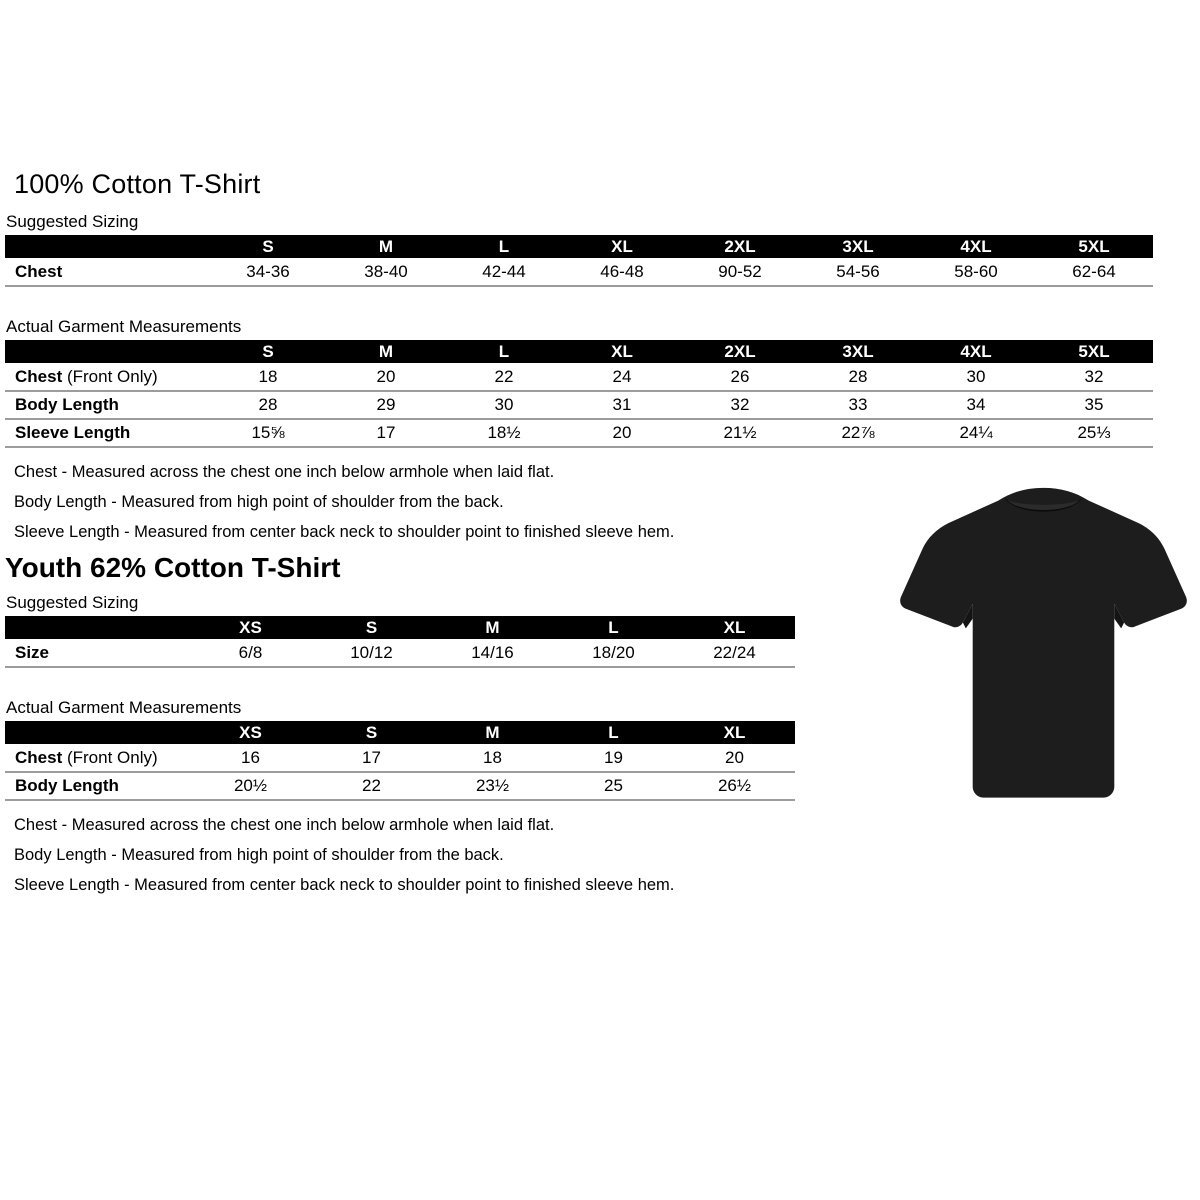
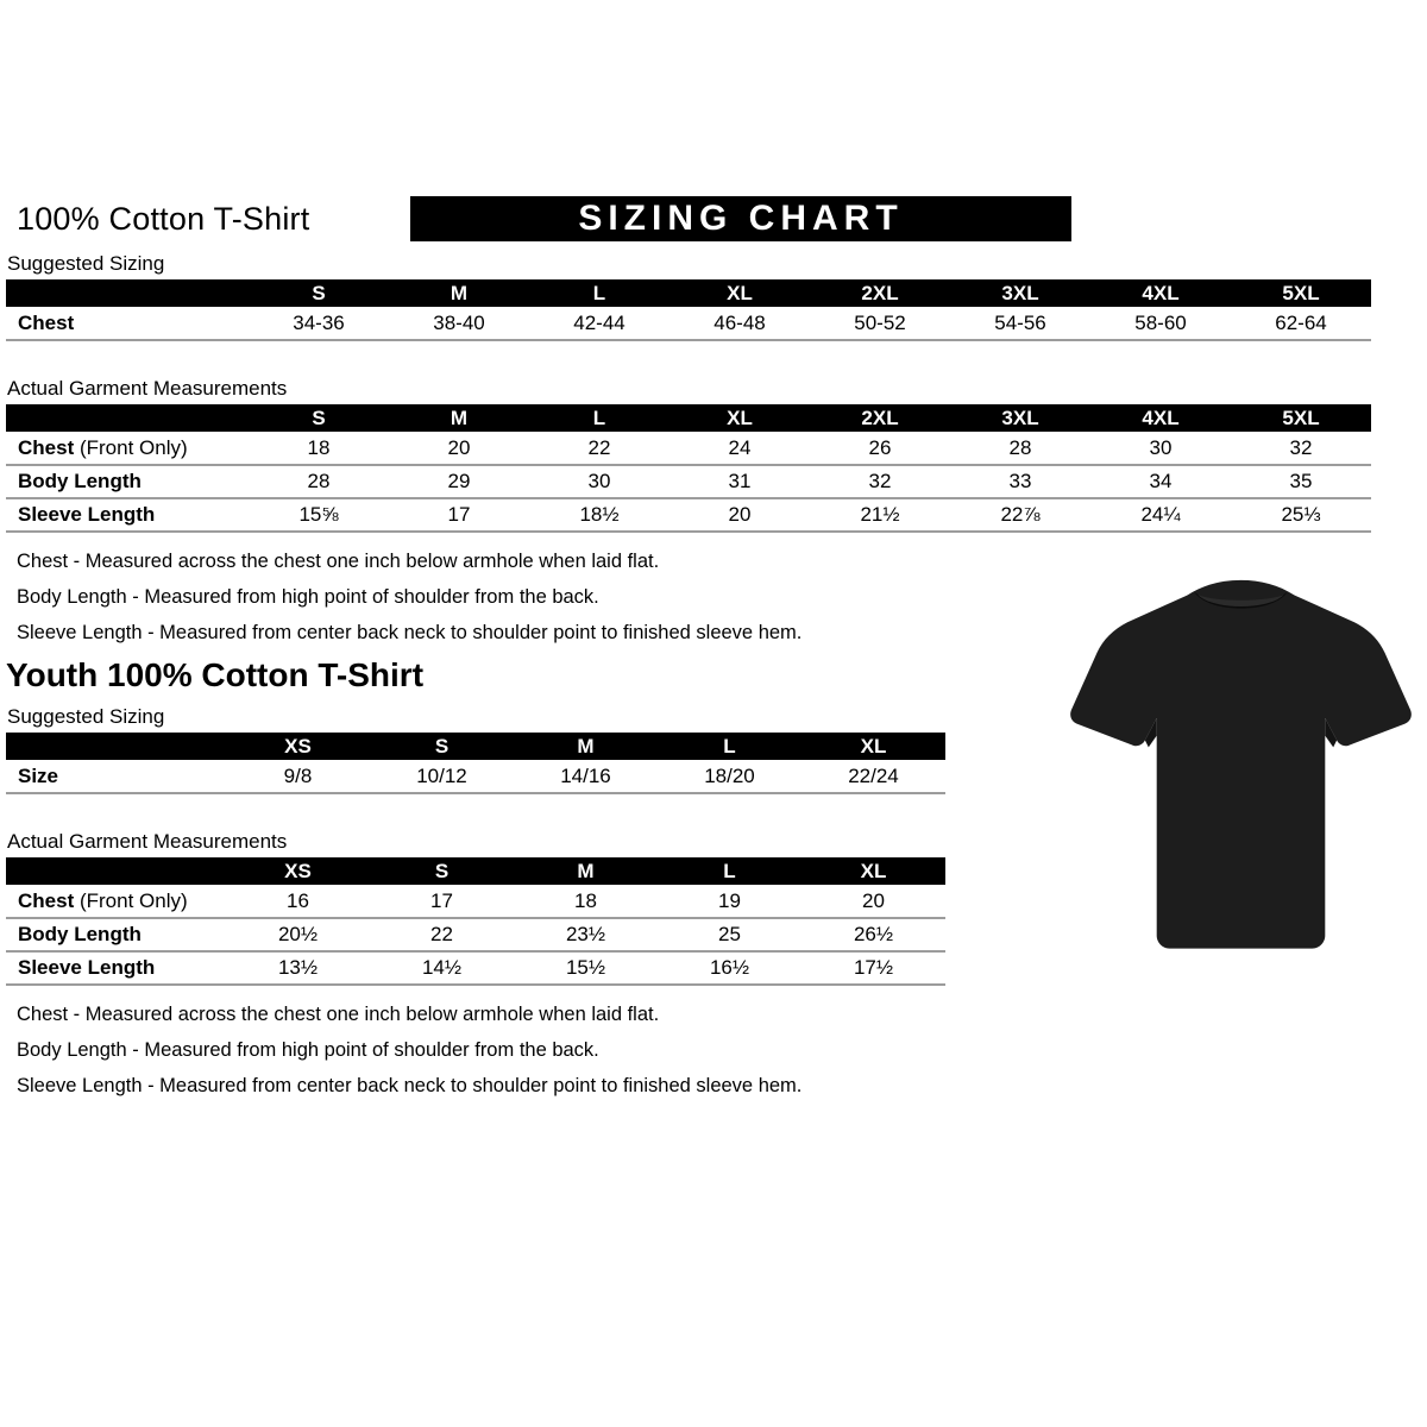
  100% Cotton T-Shirt
+ SIZING CHART
  Suggested Sizing
  	S	M	L	XL	2XL	3XL	4XL	5XL
- Chest	34-36	38-40	42-44	46-48	90-52	54-56	58-60	62-64
+ Chest	34-36	38-40	42-44	46-48	50-52	54-56	58-60	62-64
  Actual Garment Measurements
  	S	M	L	XL	2XL	3XL	4XL	5XL
  Chest (Front Only)	18	20	22	24	26	28	30	32
  Body Length	28	29	30	31	32	33	34	35
  Sleeve Length	15⅝	17	18½	20	21½	22⅞	24¼	25⅓
  Chest - Measured across the chest one inch below armhole when laid flat.
  Body Length - Measured from high point of shoulder from the back.
  Sleeve Length - Measured from center back neck to shoulder point to finished sleeve hem.
- Youth 62% Cotton T-Shirt
+ Youth 100% Cotton T-Shirt
  Suggested Sizing
  	XS	S	M	L	XL
- Size	6/8	10/12	14/16	18/20	22/24
+ Size	9/8	10/12	14/16	18/20	22/24
  Actual Garment Measurements
  	XS	S	M	L	XL
  Chest (Front Only)	16	17	18	19	20
  Body Length	20½	22	23½	25	26½
+ Sleeve Length	13½	14½	15½	16½	17½
  Chest - Measured across the chest one inch below armhole when laid flat.
  Body Length - Measured from high point of shoulder from the back.
  Sleeve Length - Measured from center back neck to shoulder point to finished sleeve hem.
